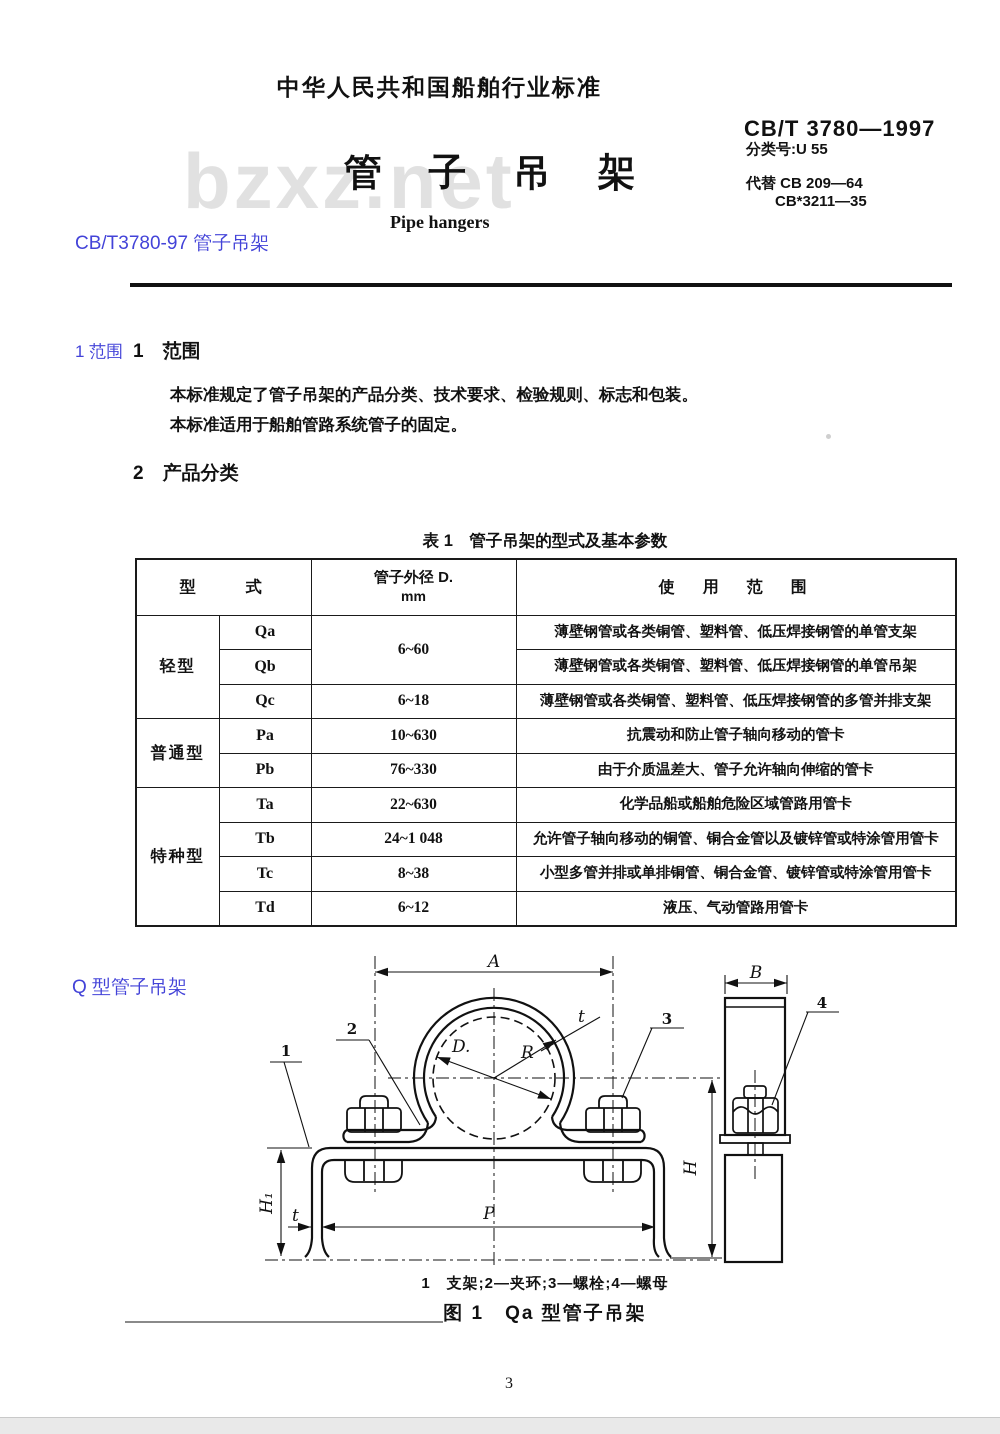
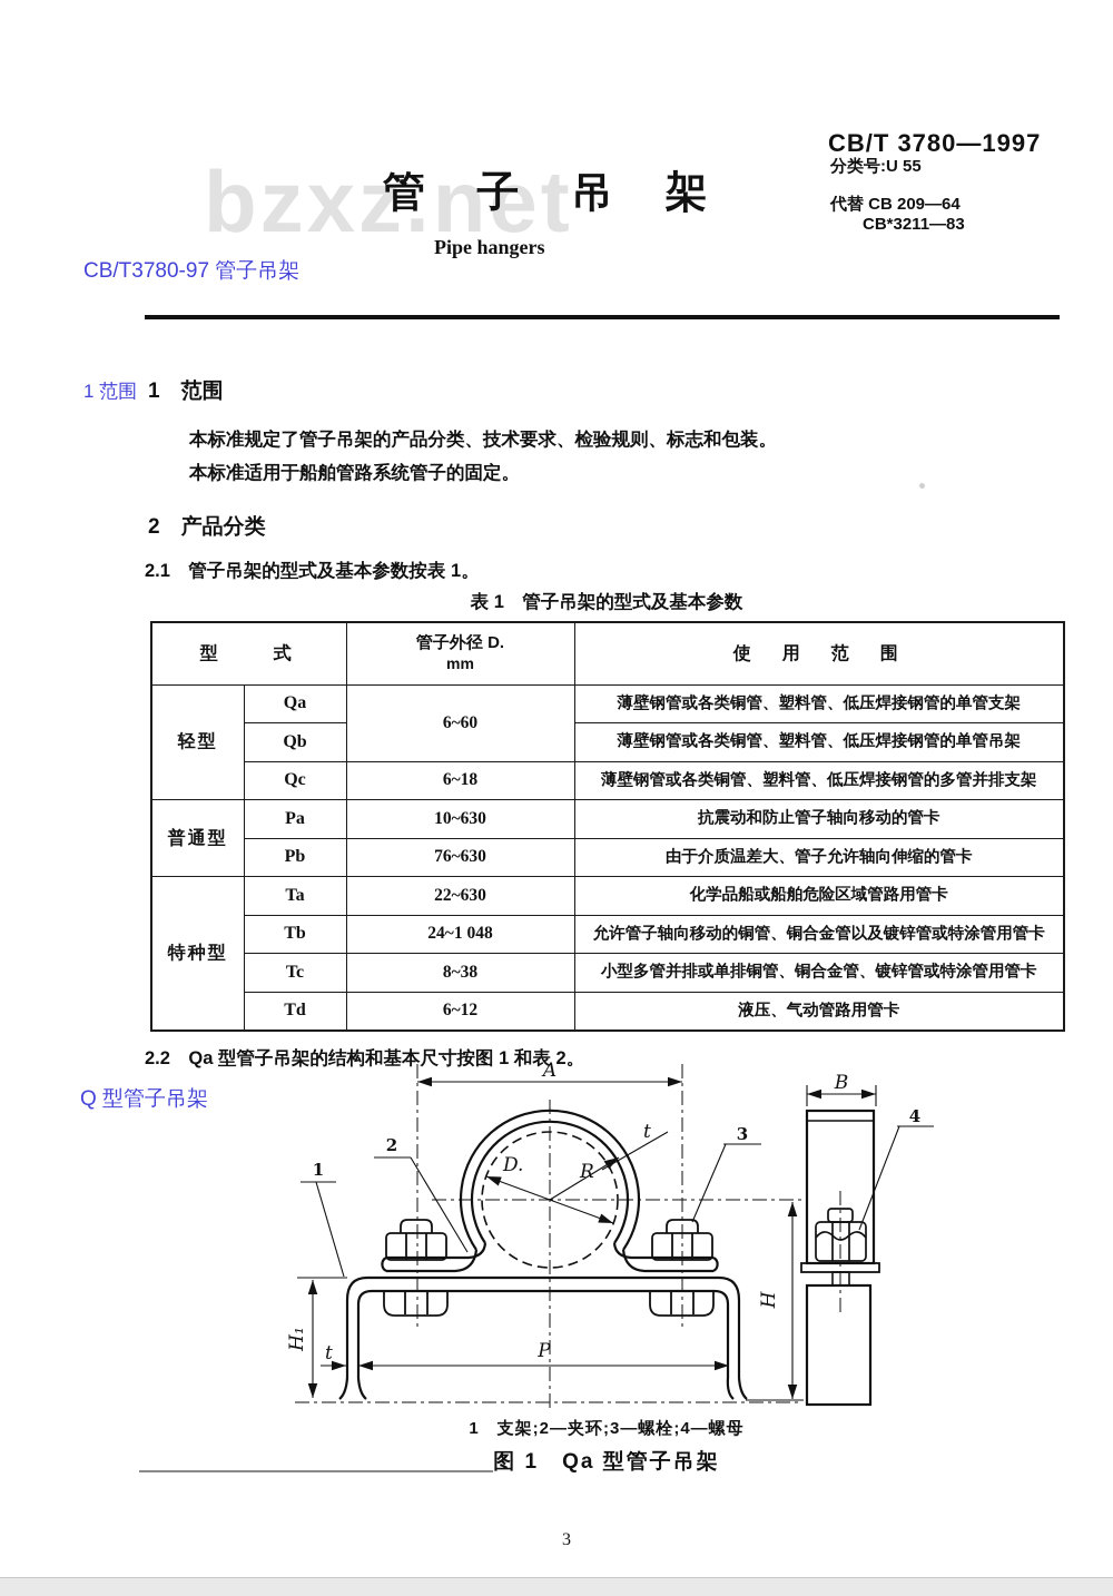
  bzxz.net
- 中华人民共和国船舶行业标准
  管 子 吊 架
  Pipe hangers
  CB/T 3780—1997
  分类号:U 55
  代替 CB 209—64
- CB*3211—35
+ CB*3211—83
  CB/T3780-97 管子吊架
  1 范围
  1 范围
  本标准规定了管子吊架的产品分类、技术要求、检验规则、标志和包装。
  本标准适用于船舶管路系统管子的固定。
  2 产品分类
+ 2.1 管子吊架的型式及基本参数按表 1。
  表 1 管子吊架的型式及基本参数
  型 式	管子外径 D. mm	使 用 范 围
  轻型	Qa	6~60	薄壁钢管或各类铜管、塑料管、低压焊接钢管的单管支架
  Qb	薄壁钢管或各类铜管、塑料管、低压焊接钢管的单管吊架
  Qc	6~18	薄壁钢管或各类铜管、塑料管、低压焊接钢管的多管并排支架
  普通型	Pa	10~630	抗震动和防止管子轴向移动的管卡
- Pb	76~330	由于介质温差大、管子允许轴向伸缩的管卡
+ Pb	76~630	由于介质温差大、管子允许轴向伸缩的管卡
  特种型	Ta	22~630	化学品船或船舶危险区域管路用管卡
  Tb	24~1 048	允许管子轴向移动的铜管、铜合金管以及镀锌管或特涂管用管卡
  Tc	8~38	小型多管并排或单排铜管、铜合金管、镀锌管或特涂管用管卡
  Td	6~12	液压、气动管路用管卡
+ 2.2 Qa 型管子吊架的结构和基本尺寸按图 1 和表 2。
  Q 型管子吊架
  A
  B
  t
  R
  D.
  P
  t
  1
  2
  3
  4
  1 支架;2—夹环;3—螺栓;4—螺母
  图 1 Qa 型管子吊架
  3
